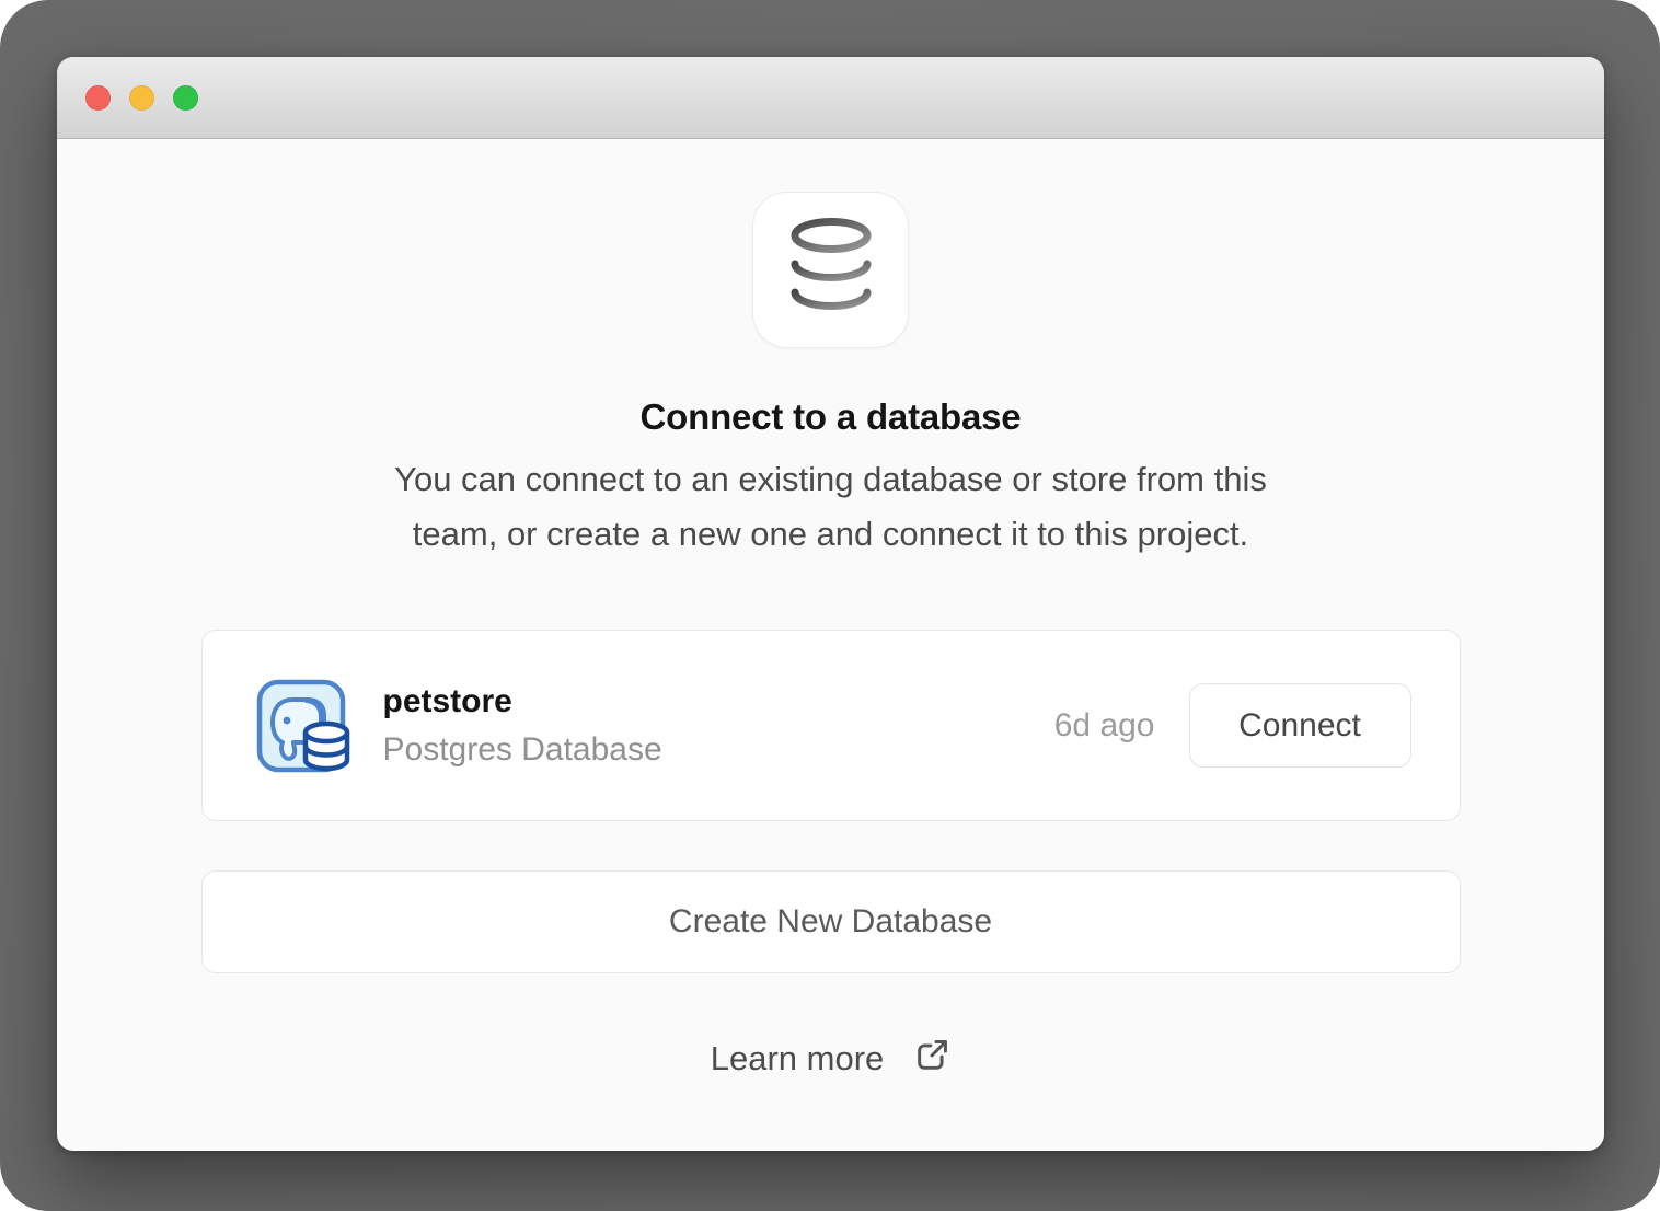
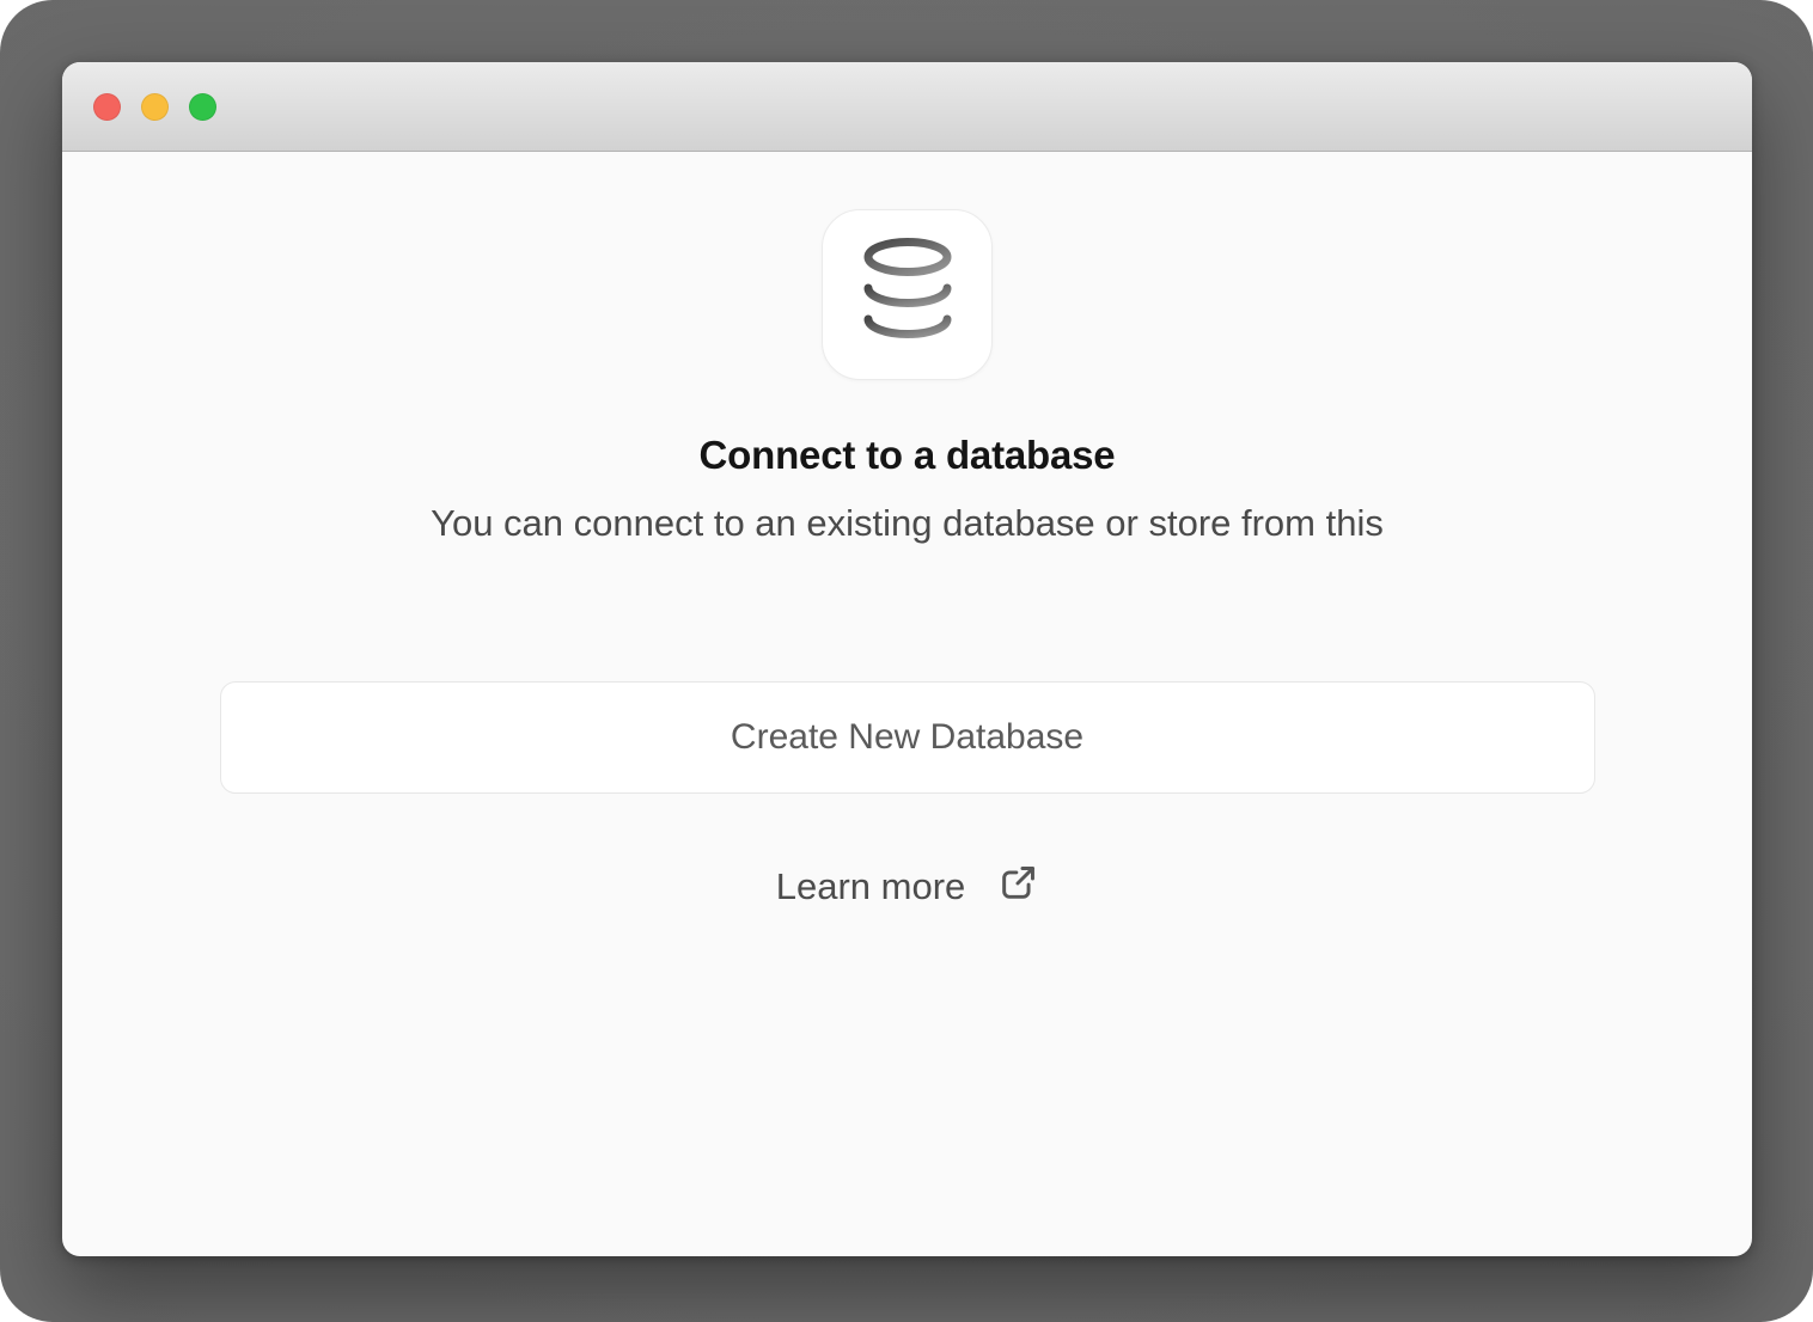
  Connect to a database
  You can connect to an existing database or store from this
- team, or create a new one and connect it to this project.
- petstore
- Postgres Database
- 6d ago
- Connect
  Create New Database
  Learn more
